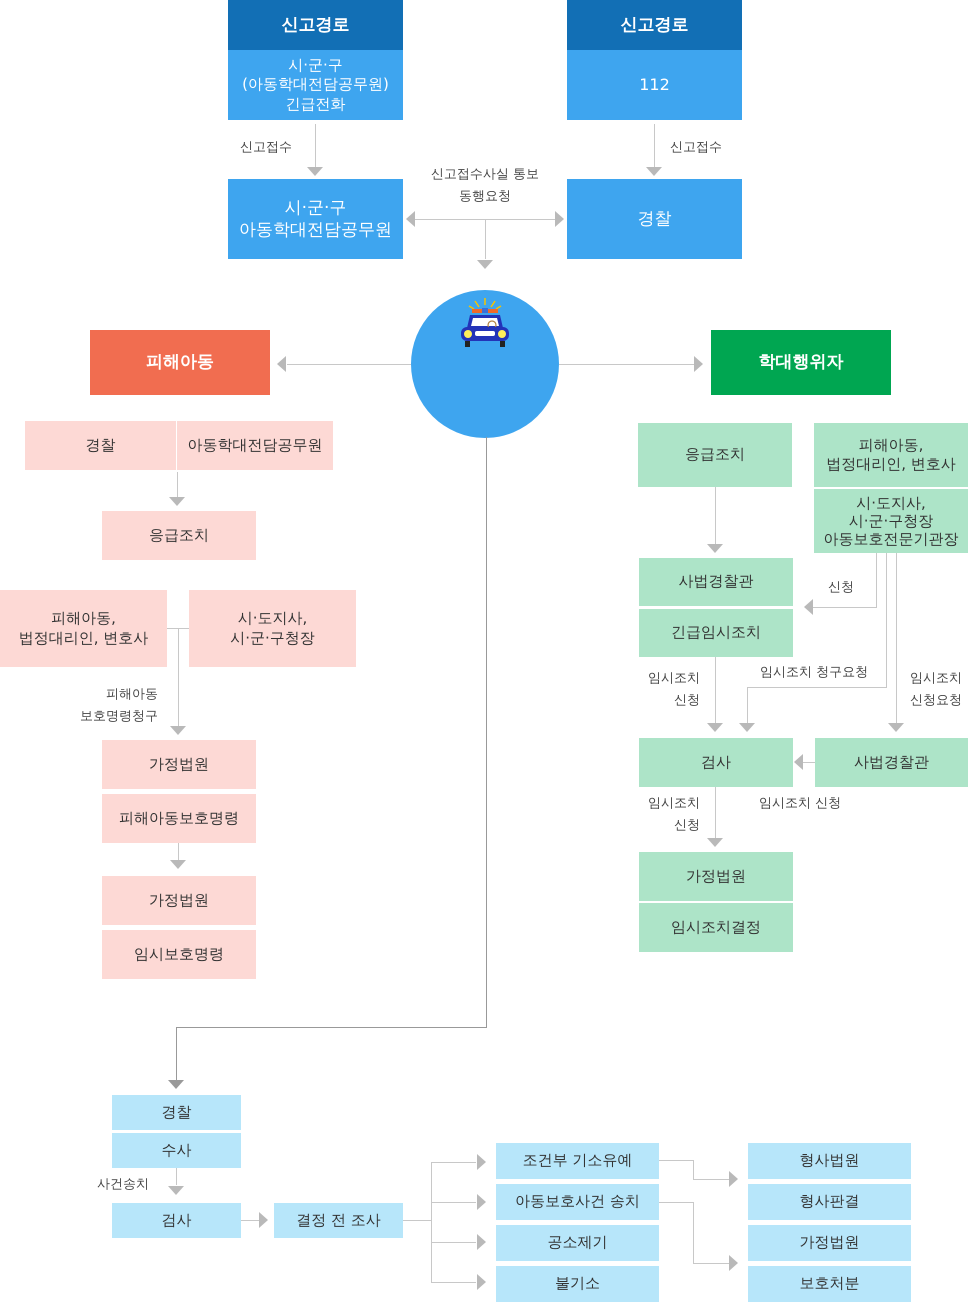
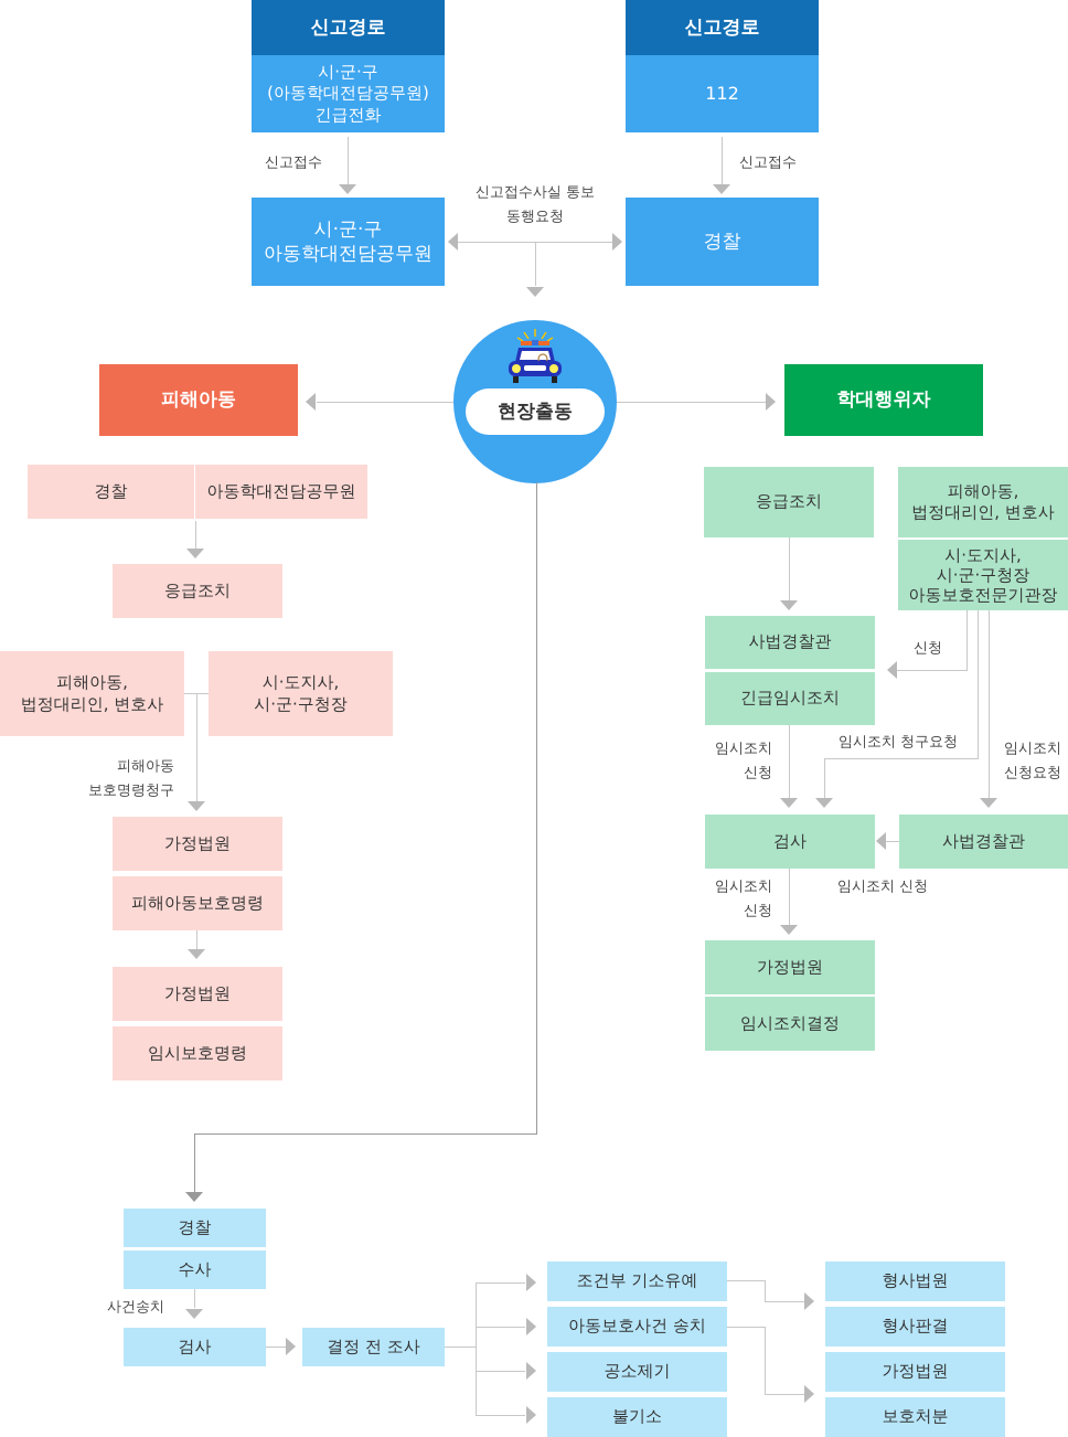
  신고경로
  시·군·구
  (아동학대전담공무원)
  긴급전화
  신고경로
  112
  신고접수
  신고접수
  시·군·구
  아동학대전담공무원
  경찰
  신고접수사실 통보
  동행요청
+ 현장출동
  피해아동
  경찰
  아동학대전담공무원
  응급조치
  피해아동,
  법정대리인, 변호사
  시·도지사,
  시·군·구청장
  피해아동
  보호명령청구
  가정법원
  피해아동보호명령
  가정법원
  임시보호명령
  학대행위자
  응급조치
  피해아동,
  법정대리인, 변호사
  시·도지사,
  시·군·구청장
  아동보호전문기관장
  사법경찰관
  긴급임시조치
  신청
  임시조치 청구요청
  임시조치
  신청요청
  임시조치
  신청
  검사
  사법경찰관
  임시조치
  신청
  임시조치 신청
  가정법원
  임시조치결정
  경찰
  수사
  사건송치
  검사
  결정 전 조사
  조건부 기소유예
  아동보호사건 송치
  공소제기
  불기소
  형사법원
  형사판결
  가정법원
  보호처분
